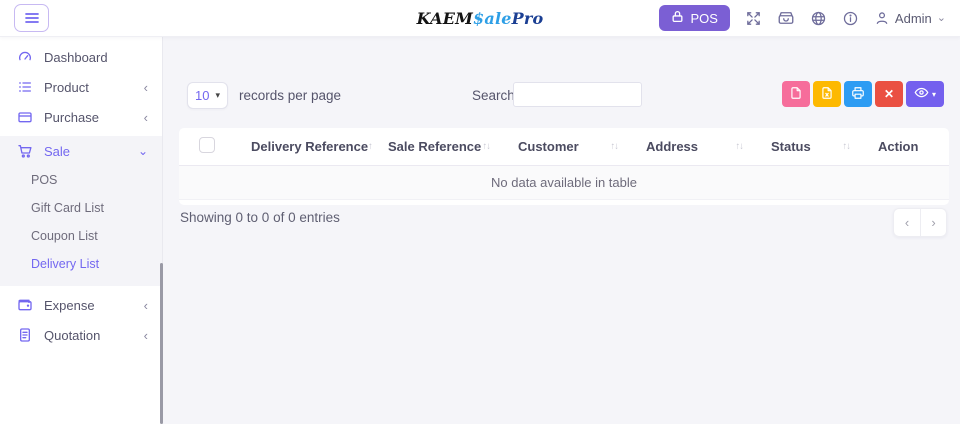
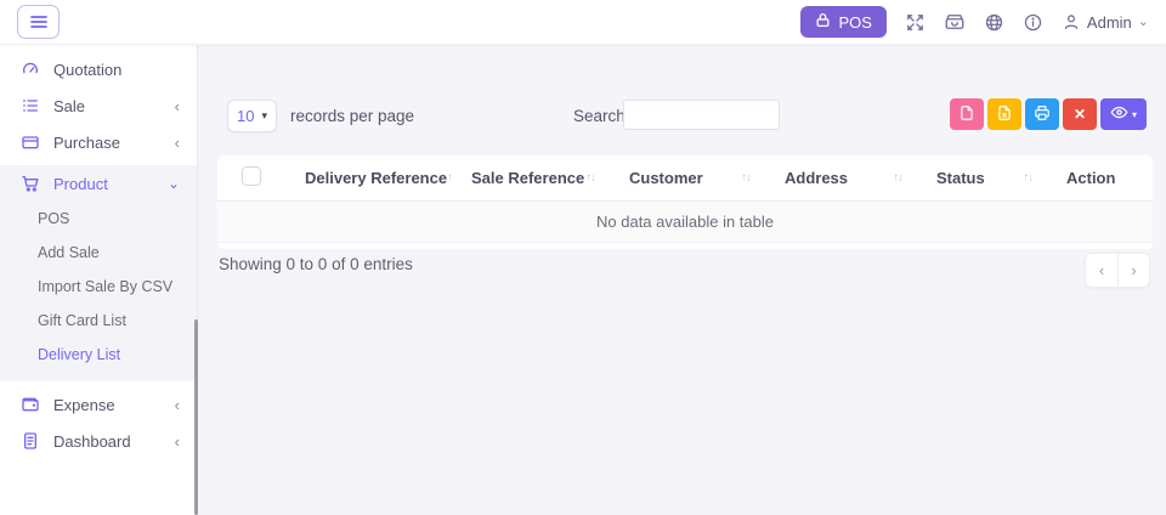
- KAEM$alePro
  POS
  Admin
  ⌄
- Dashboard
+ Quotation
- Product
+ Sale
  ‹
  Purchase
  ‹
- Sale
+ Product
  ⌄
  POS
+ Add Sale
+ Import Sale By CSV
  Gift Card List
- Coupon List
  Delivery List
  Expense
  ‹
- Quotation
+ Dashboard
  ‹
  10
  ▾
  records per page
  Search
  ✕
  ▾
  	Delivery Reference ↑	Sale Reference ↑↓	Customer ↑↓	Address ↑↓	Status ↑↓	Action
  No data available in table
  Showing 0 to 0 of 0 entries
  ‹
  ›
